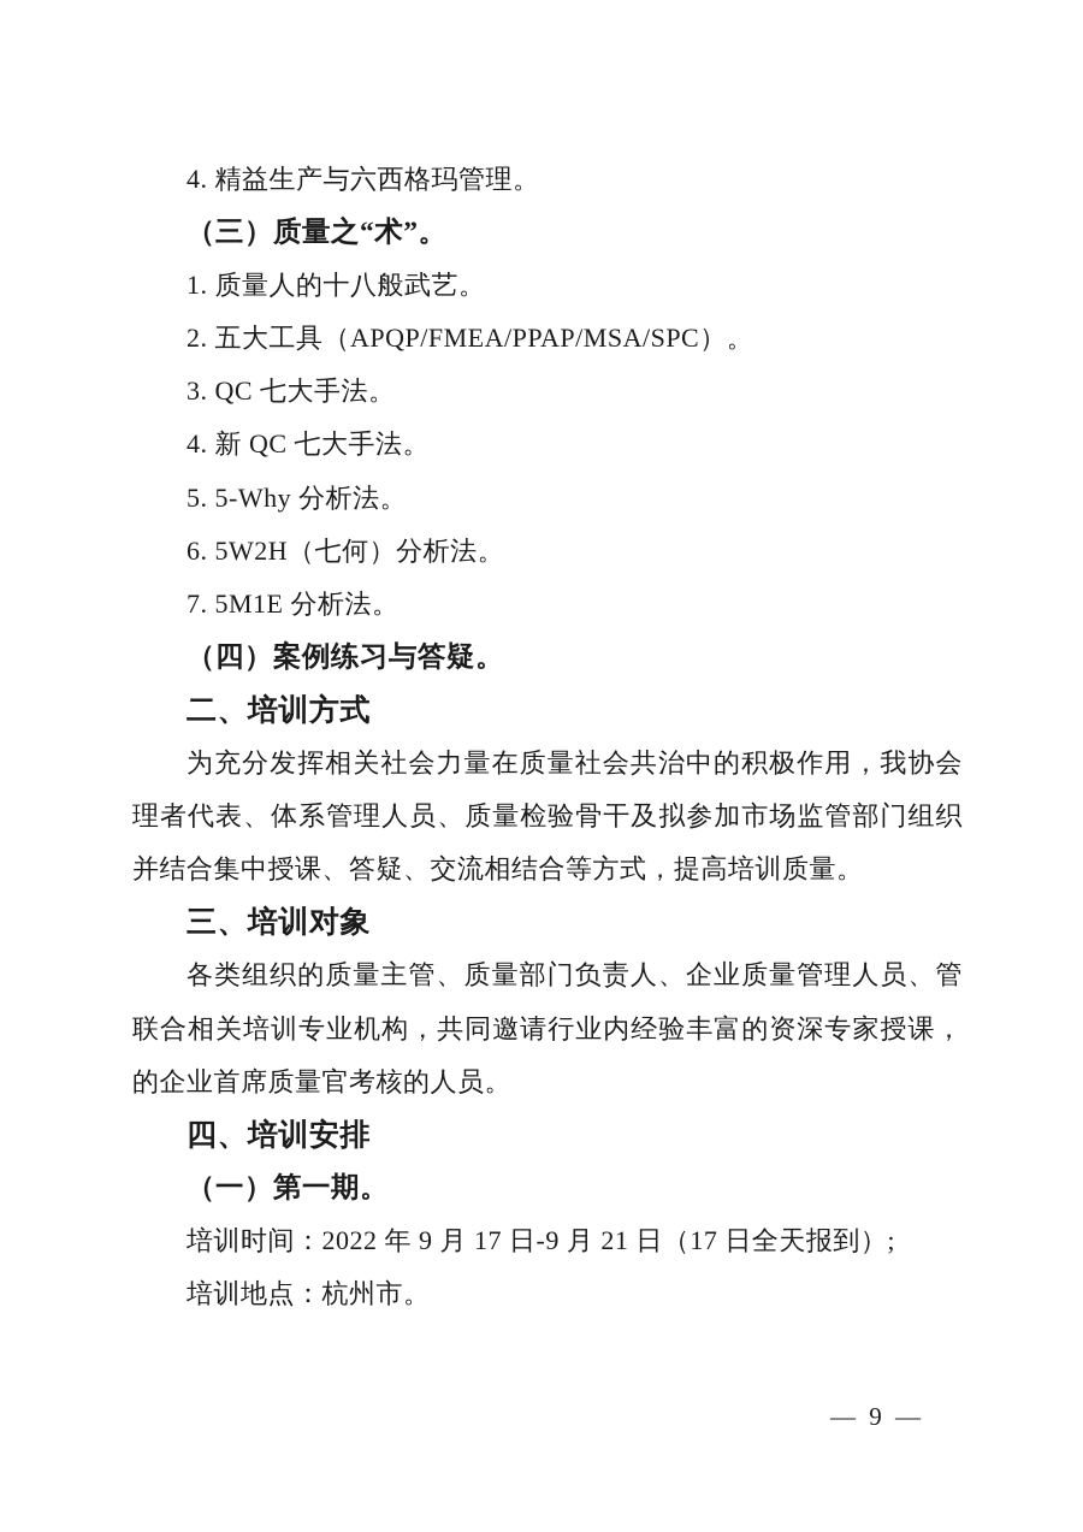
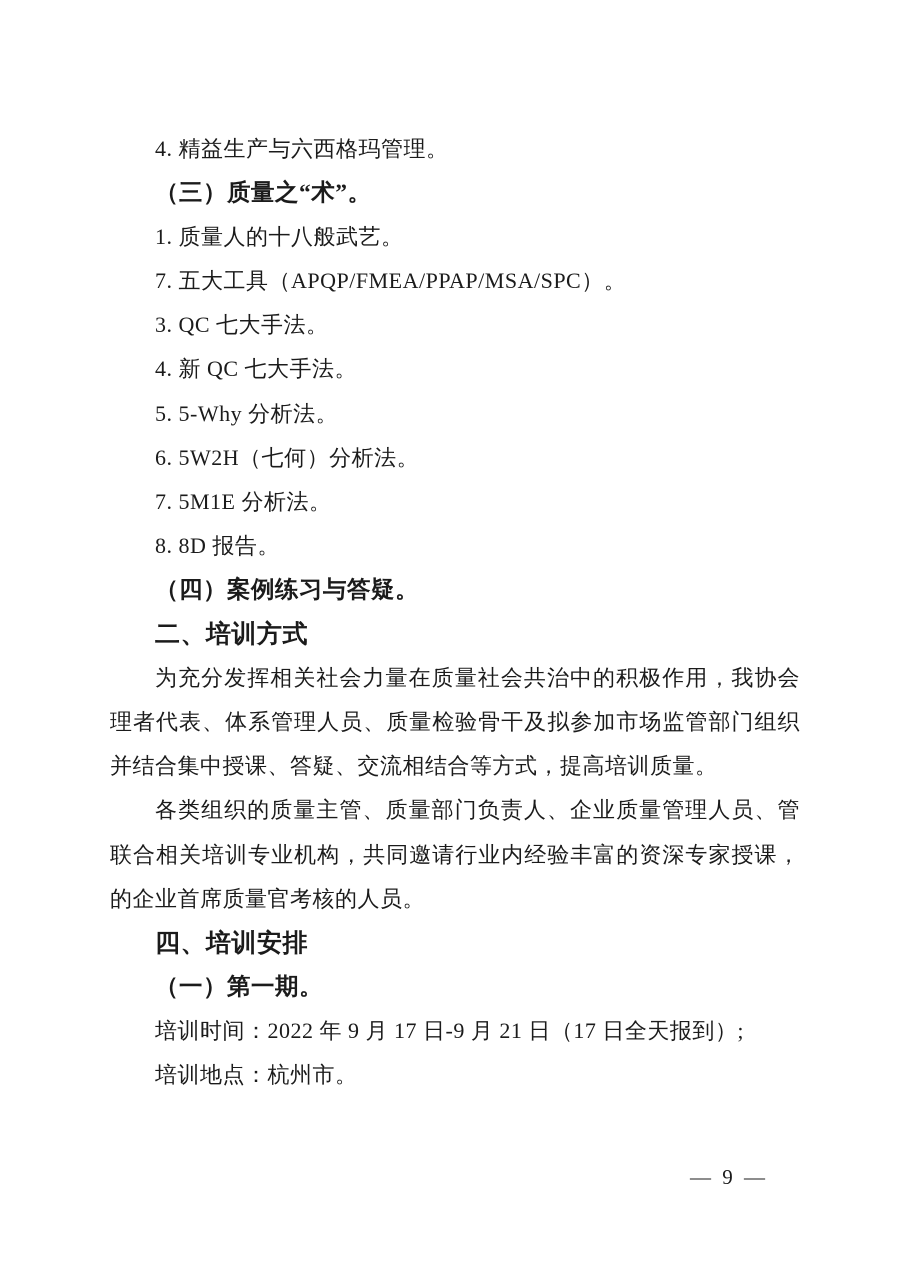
  4. 精益生产与六西格玛管理。
  （三）质量之“术”。
  1. 质量人的十八般武艺。
- 2. 五大工具（APQP/FMEA/PPAP/MSA/SPC）。
+ 7. 五大工具（APQP/FMEA/PPAP/MSA/SPC）。
  3. QC 七大手法。
  4. 新 QC 七大手法。
  5. 5-Why 分析法。
  6. 5W2H（七何）分析法。
  7. 5M1E 分析法。
+ 8. 8D 报告。
  （四）案例练习与答疑。
  二、培训方式
  为充分发挥相关社会力量在质量社会共治中的积极作用，我协会
  理者代表、体系管理人员、质量检验骨干及拟参加市场监管部门组织
  并结合集中授课、答疑、交流相结合等方式，提高培训质量。
- 三、培训对象
  各类组织的质量主管、质量部门负责人、企业质量管理人员、管
  联合相关培训专业机构，共同邀请行业内经验丰富的资深专家授课，
  的企业首席质量官考核的人员。
  四、培训安排
  （一）第一期。
  培训时间：2022 年 9 月 17 日-9 月 21 日（17 日全天报到）;
  培训地点：杭州市。
  — 9 —
